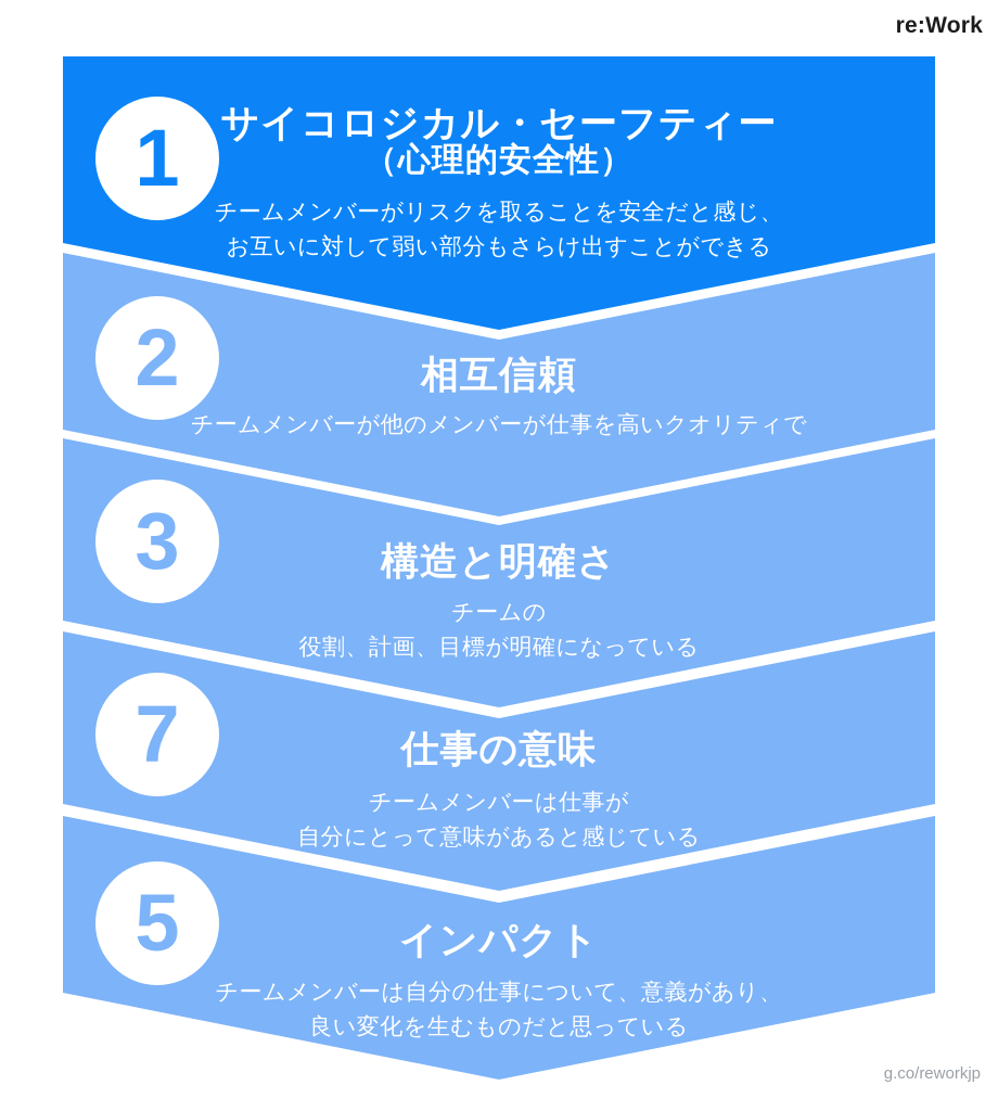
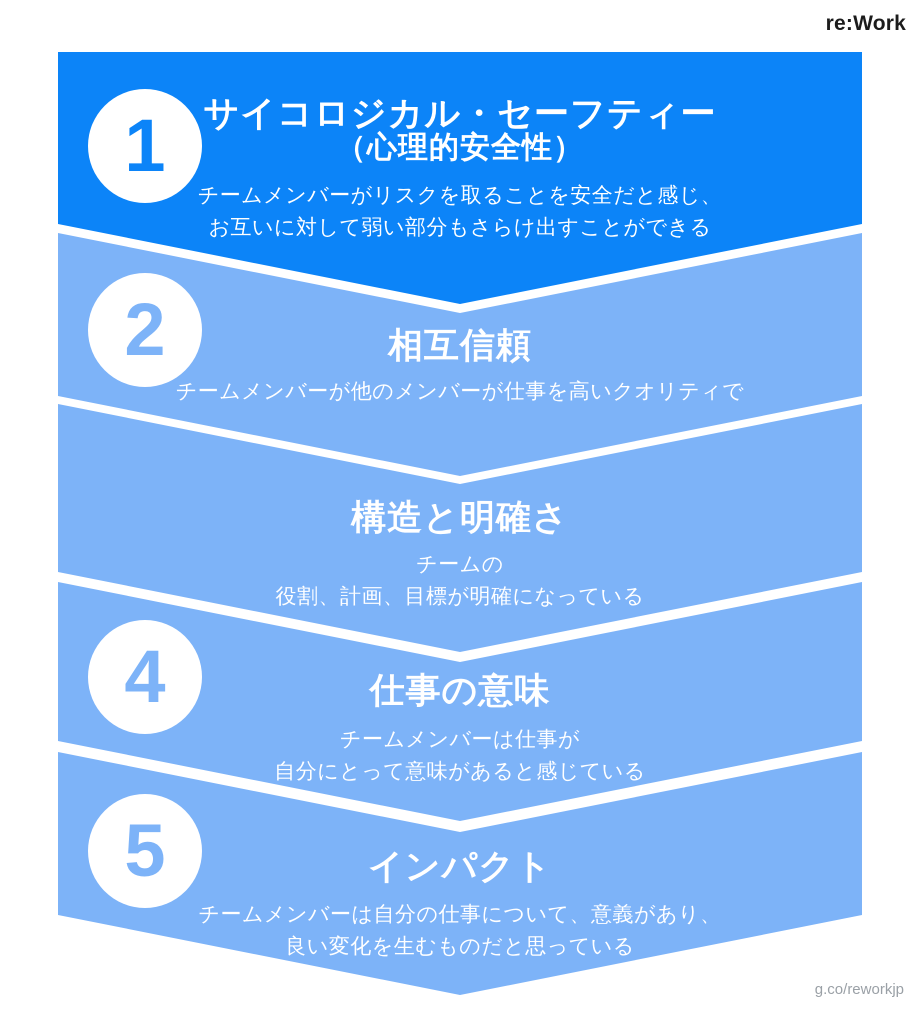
  re:Work
  1
  サイコロジカル・セーフティー
  （心理的安全性）
  チームメンバーがリスクを取ることを安全だと感じ、
  お互いに対して弱い部分もさらけ出すことができる
  2
  相互信頼
  チームメンバーが他のメンバーが仕事を高いクオリティで
- 3
  構造と明確さ
  チームの
  役割、計画、目標が明確になっている
- 7
+ 4
  仕事の意味
  チームメンバーは仕事が
  自分にとって意味があると感じている
  5
  インパクト
  チームメンバーは自分の仕事について、意義があり、
  良い変化を生むものだと思っている
  g.co/reworkjp
